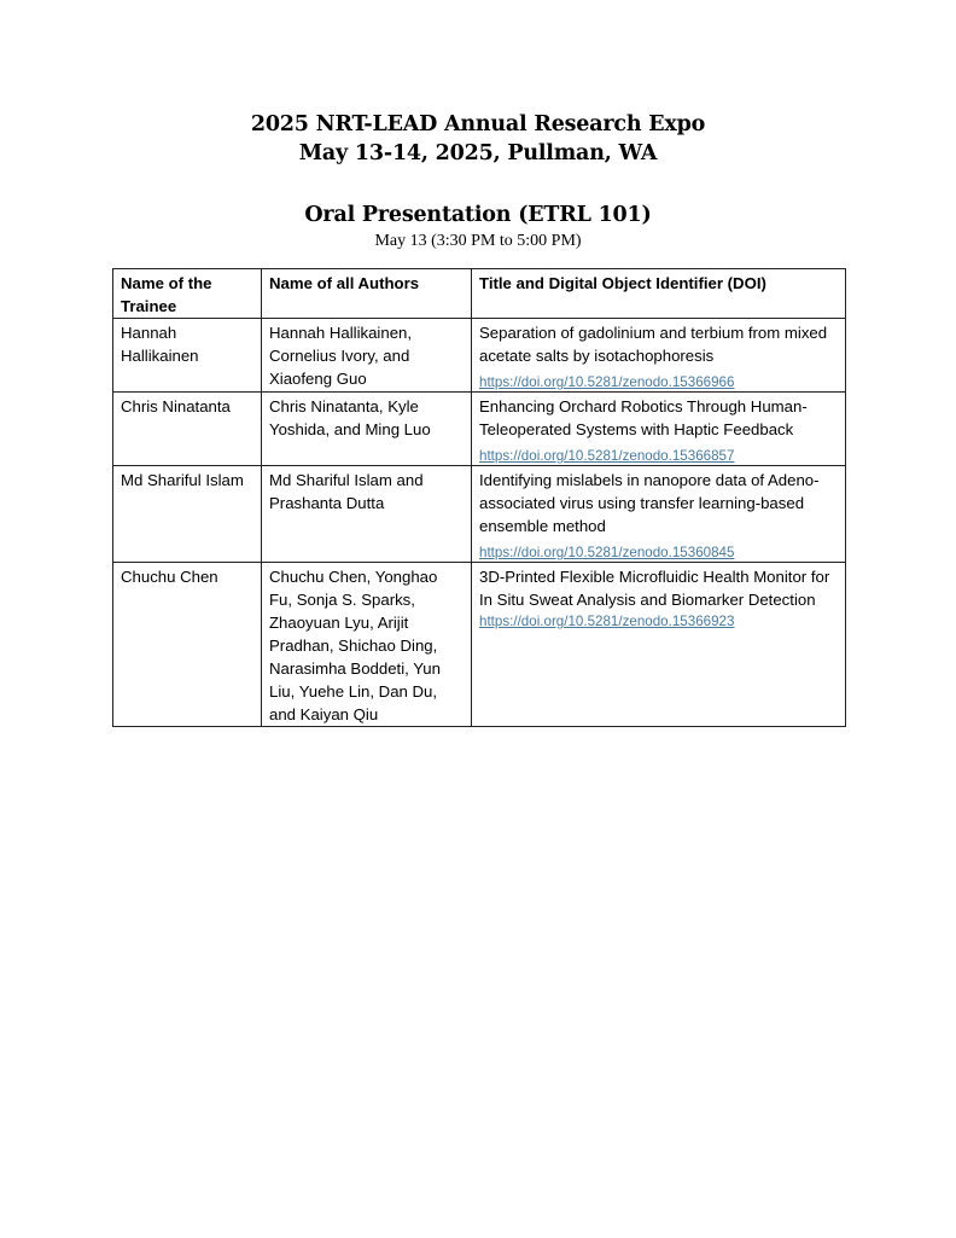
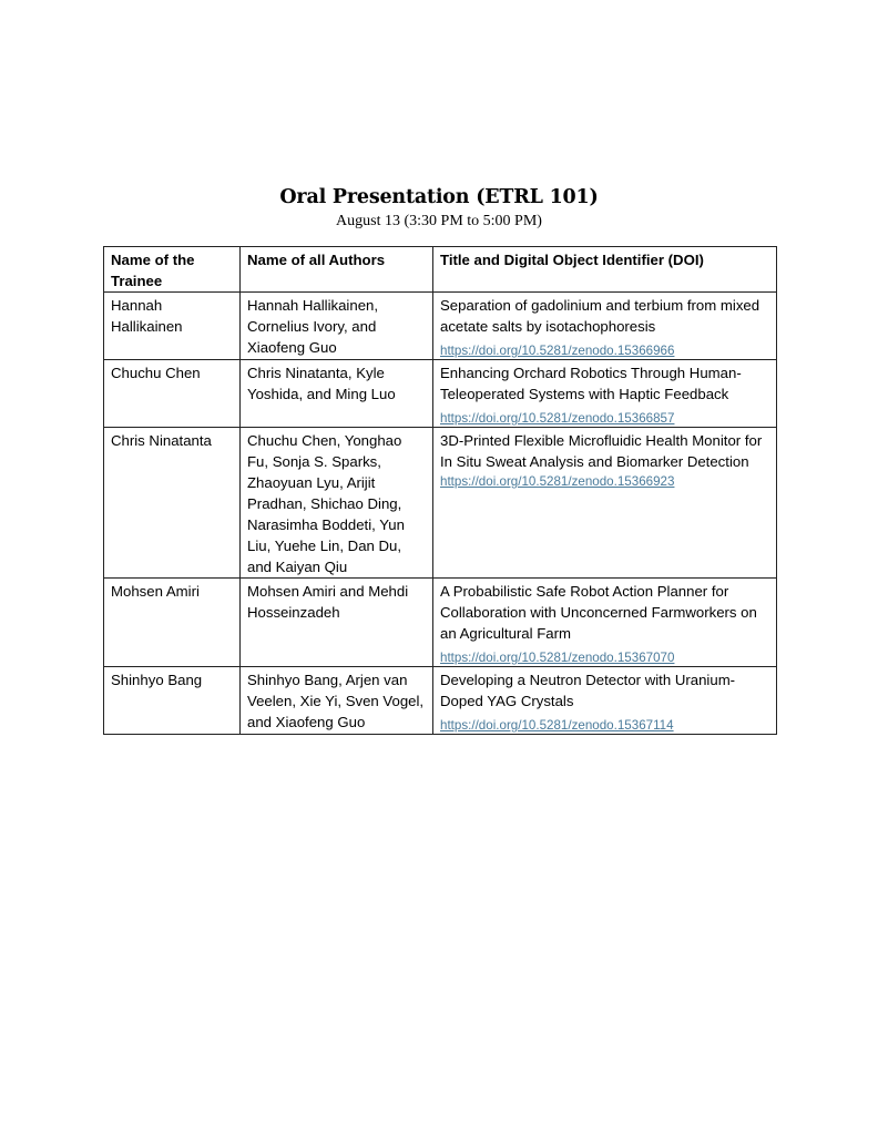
- 2025 NRT-LEAD Annual Research Expo
- May 13-14, 2025, Pullman, WA
  Oral Presentation (ETRL 101)
- May 13 (3:30 PM to 5:00 PM)
+ August 13 (3:30 PM to 5:00 PM)
  Name of the Trainee	Name of all Authors	Title and Digital Object Identifier (DOI)
  Hannah Hallikainen	Hannah Hallikainen, Cornelius Ivory, and Xiaofeng Guo	Separation of gadolinium and terbium from mixed acetate salts by isotachophoresis https://doi.org/10.5281/zenodo.15366966
- Chris Ninatanta	Chris Ninatanta, Kyle Yoshida, and Ming Luo	Enhancing Orchard Robotics Through Human-Teleoperated Systems with Haptic Feedback https://doi.org/10.5281/zenodo.15366857
+ Chuchu Chen	Chris Ninatanta, Kyle Yoshida, and Ming Luo	Enhancing Orchard Robotics Through Human-Teleoperated Systems with Haptic Feedback https://doi.org/10.5281/zenodo.15366857
- Md Shariful Islam	Md Shariful Islam and Prashanta Dutta	Identifying mislabels in nanopore data of Adeno-associated virus using transfer learning-based ensemble method https://doi.org/10.5281/zenodo.15360845
- Chuchu Chen	Chuchu Chen, Yonghao Fu, Sonja S. Sparks, Zhaoyuan Lyu, Arijit Pradhan, Shichao Ding, Narasimha Boddeti, Yun Liu, Yuehe Lin, Dan Du, and Kaiyan Qiu	3D-Printed Flexible Microfluidic Health Monitor for In Situ Sweat Analysis and Biomarker Detection https://doi.org/10.5281/zenodo.15366923
+ Chris Ninatanta	Chuchu Chen, Yonghao Fu, Sonja S. Sparks, Zhaoyuan Lyu, Arijit Pradhan, Shichao Ding, Narasimha Boddeti, Yun Liu, Yuehe Lin, Dan Du, and Kaiyan Qiu	3D-Printed Flexible Microfluidic Health Monitor for In Situ Sweat Analysis and Biomarker Detection https://doi.org/10.5281/zenodo.15366923
+ Mohsen Amiri	Mohsen Amiri and Mehdi Hosseinzadeh	A Probabilistic Safe Robot Action Planner for Collaboration with Unconcerned Farmworkers on an Agricultural Farm https://doi.org/10.5281/zenodo.15367070
+ Shinhyo Bang	Shinhyo Bang, Arjen van Veelen, Xie Yi, Sven Vogel, and Xiaofeng Guo	Developing a Neutron Detector with Uranium-Doped YAG Crystals https://doi.org/10.5281/zenodo.15367114
